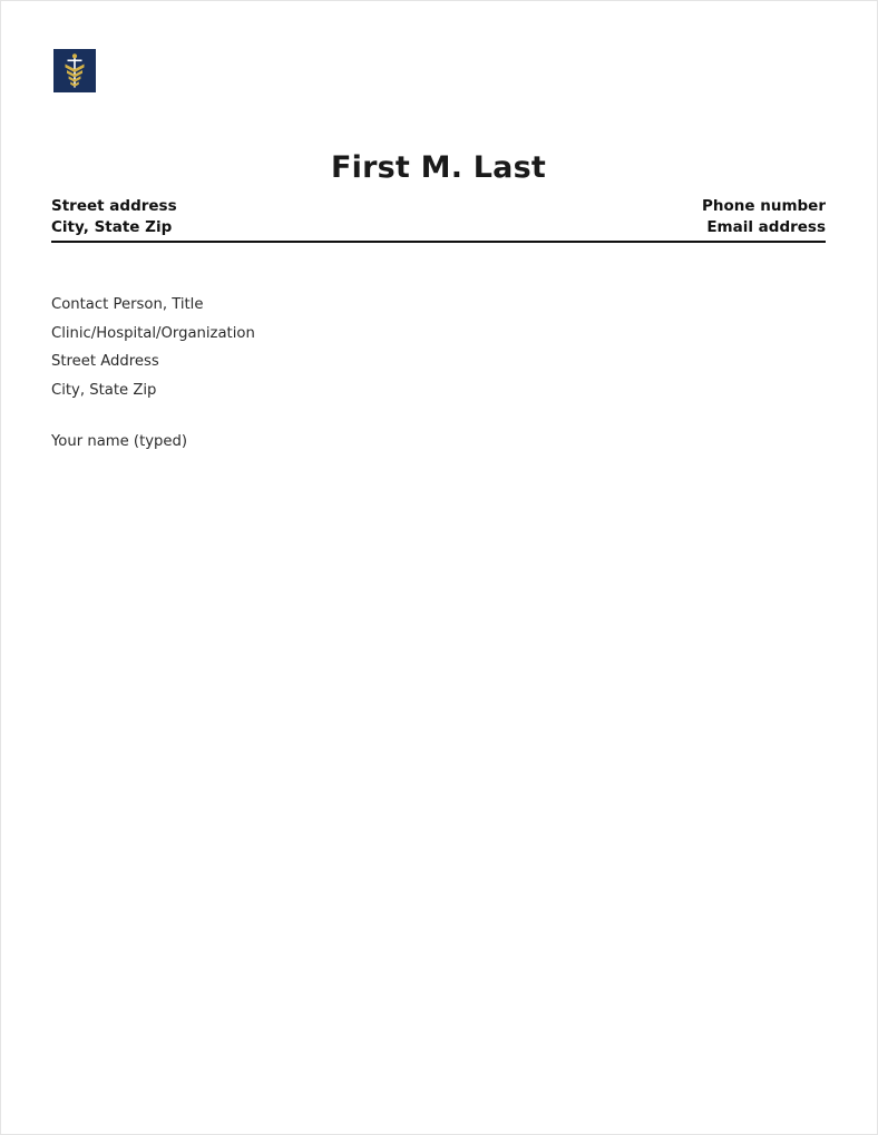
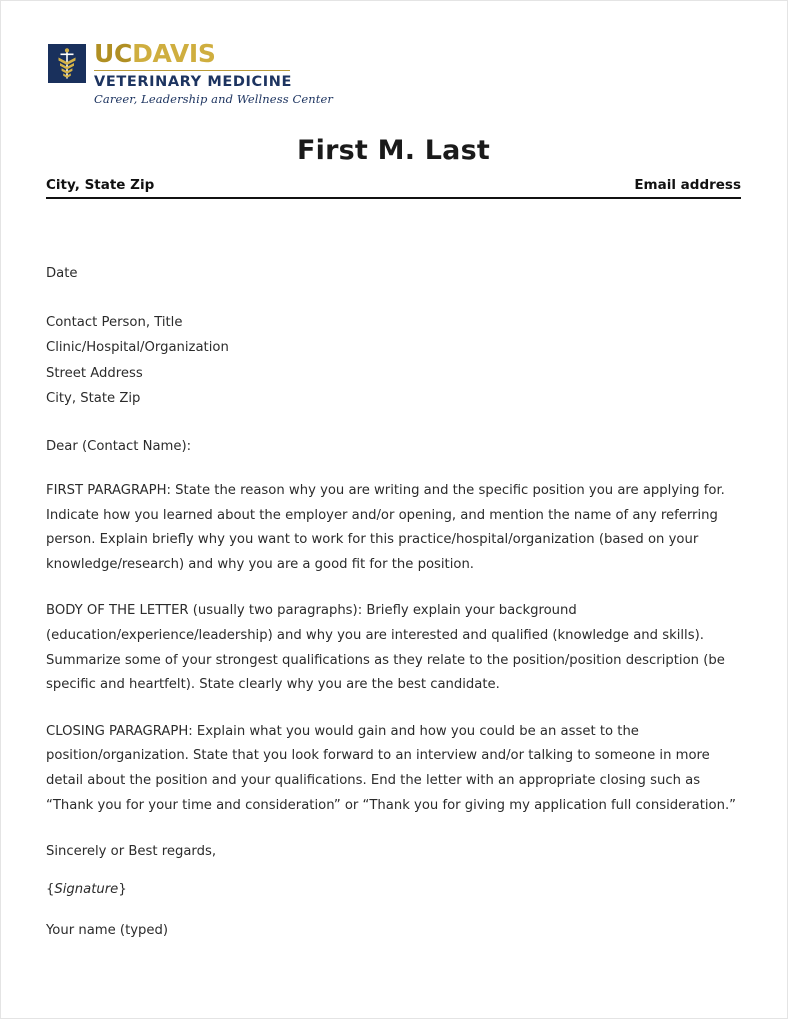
+ UCDAVIS
+ VETERINARY MEDICINE
+ Career, Leadership and Wellness Center
  First M. Last
- Street address
- Phone number
  City, State Zip
  Email address
+ Date
  Contact Person, Title
  Clinic/Hospital/Organization
  Street Address
  City, State Zip
+ Dear (Contact Name):
+ FIRST PARAGRAPH: State the reason why you are writing and the specific position you are applying for. Indicate how you learned about the employer and/or opening, and mention the name of any referring person. Explain briefly why you want to work for this practice/hospital/organization (based on your knowledge/research) and why you are a good fit for the position.
+ BODY OF THE LETTER (usually two paragraphs): Briefly explain your background (education/experience/leadership) and why you are interested and qualified (knowledge and skills). Summarize some of your strongest qualifications as they relate to the position/position description (be specific and heartfelt). State clearly why you are the best candidate.
+ CLOSING PARAGRAPH: Explain what you would gain and how you could be an asset to the position/organization. State that you look forward to an interview and/or talking to someone in more detail about the position and your qualifications. End the letter with an appropriate closing such as “Thank you for your time and consideration” or “Thank you for giving my application full consideration.”
+ Sincerely or Best regards,
+ {Signature}
  Your name (typed)
